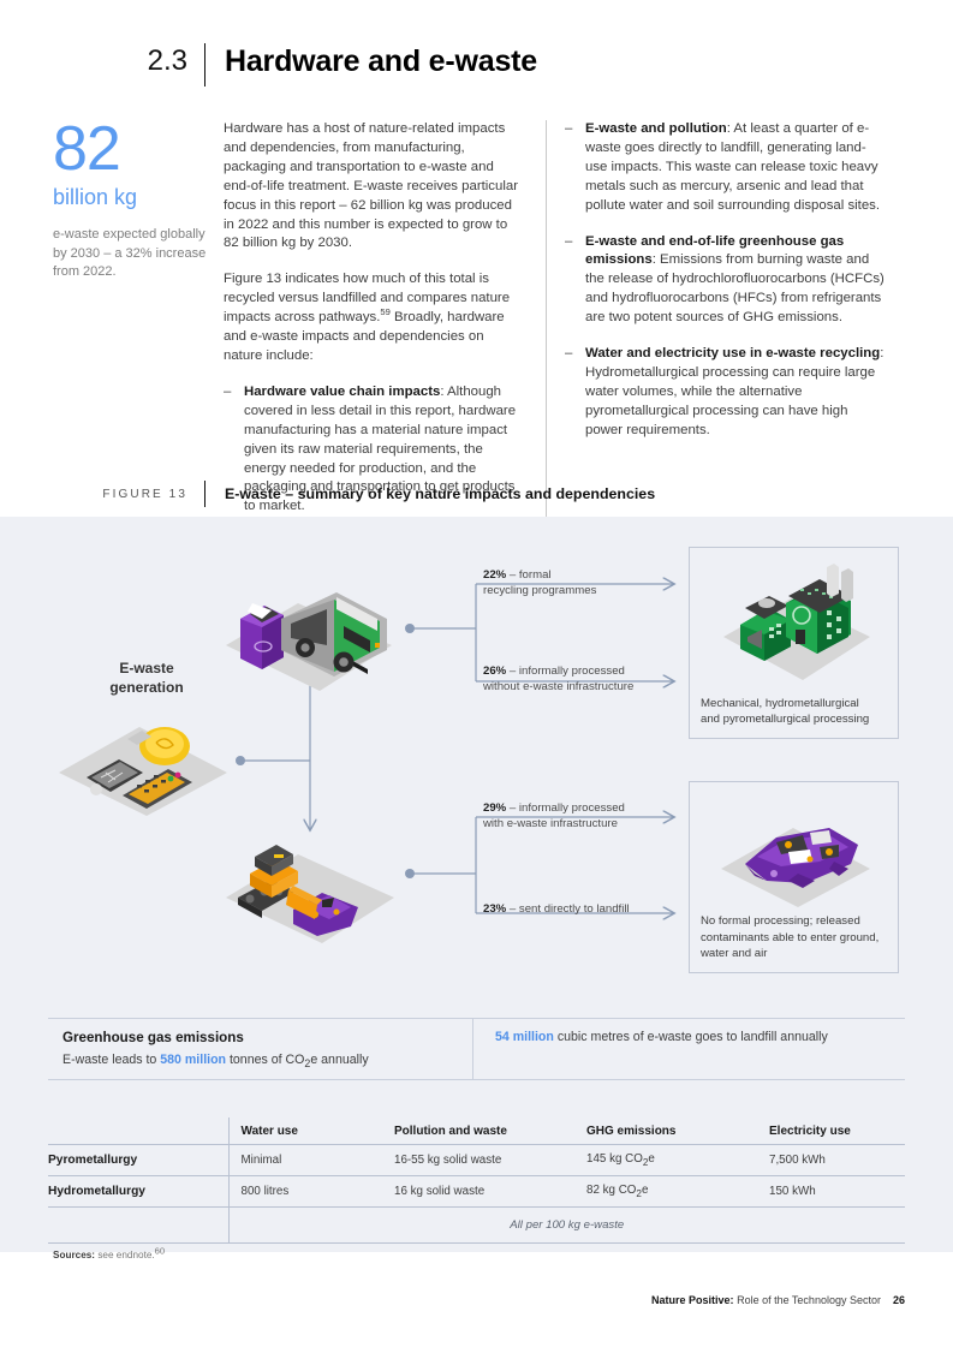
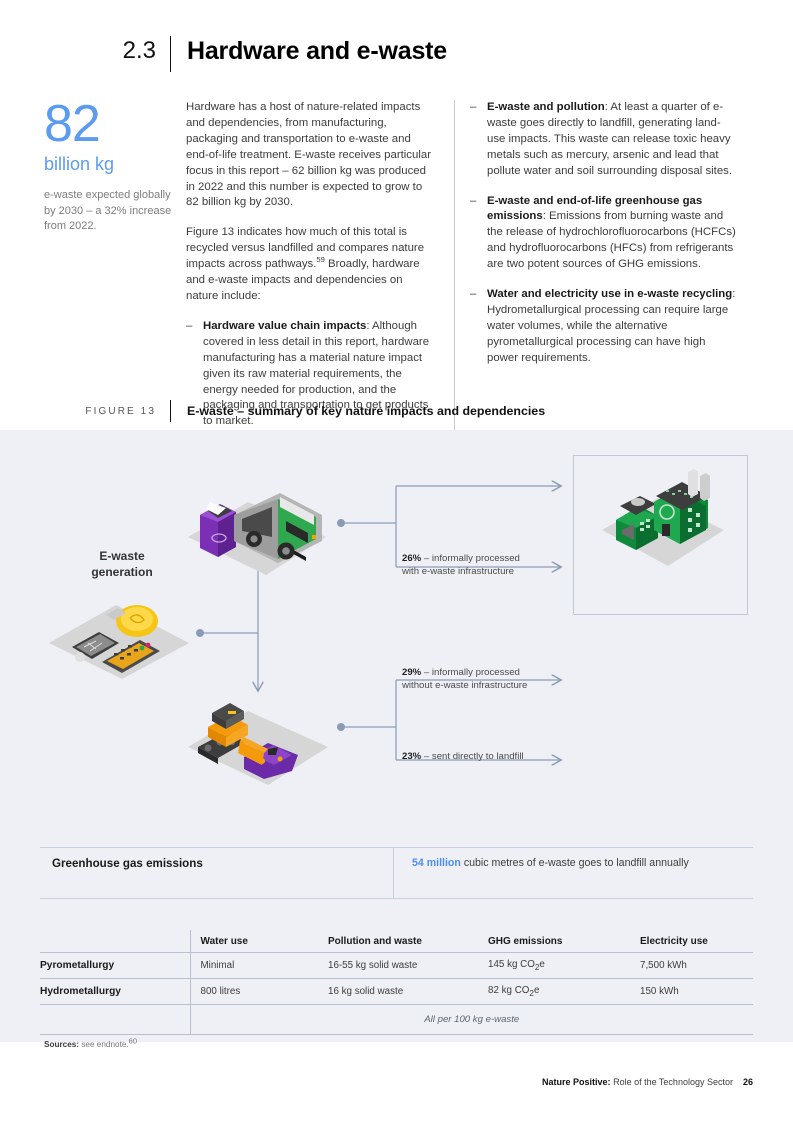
  2.3
  Hardware and e-waste
  82
  billion kg
  e-waste expected globally by 2030 – a 32% increase from 2022.
  Hardware has a host of nature-related impacts and dependencies, from manufacturing, packaging and transportation to e-waste and end-of-life treatment. E-waste receives particular focus in this report – 62 billion kg was produced in 2022 and this number is expected to grow to 82 billion kg by 2030.
  Figure 13 indicates how much of this total is recycled versus landfilled and compares nature impacts across pathways.59 Broadly, hardware and e-waste impacts and dependencies on nature include:
  –
  Hardware value chain impacts: Although covered in less detail in this report, hardware manufacturing has a material nature impact given its raw material requirements, the energy needed for production, and the packaging and transportation to get products to market.
  –
  E-waste and pollution: At least a quarter of e-waste goes directly to landfill, generating land-use impacts. This waste can release toxic heavy metals such as mercury, arsenic and lead that pollute water and soil surrounding disposal sites.
  –
  E-waste and end-of-life greenhouse gas emissions: Emissions from burning waste and the release of hydrochlorofluorocarbons (HCFCs) and hydrofluorocarbons (HFCs) from refrigerants are two potent sources of GHG emissions.
  –
  Water and electricity use in e-waste recycling: Hydrometallurgical processing can require large water volumes, while the alternative pyrometallurgical processing can have high power requirements.
  FIGURE 13
  E-waste – summary of key nature impacts and dependencies
  E-waste
  generation
- 22% – formal
- recycling programmes
  26% – informally processed
- without e-waste infrastructure
+ with e-waste infrastructure
  29% – informally processed
- with e-waste infrastructure
+ without e-waste infrastructure
  23% – sent directly to landfill
- Mechanical, hydrometallurgical
- and pyrometallurgical processing
- No formal processing; released
- contaminants able to enter ground,
- water and air
  Greenhouse gas emissions
- E-waste leads to 580 million tonnes of CO2e annually
  54 million cubic metres of e-waste goes to landfill annually
  	Water use	Pollution and waste	GHG emissions	Electricity use
  Pyrometallurgy	Minimal	16-55 kg solid waste	145 kg CO2e	7,500 kWh
  Hydrometallurgy	800 litres	16 kg solid waste	82 kg CO2e	150 kWh
  	All per 100 kg e-waste
  Sources: see endnote.60
  Nature Positive: Role of the Technology Sector 26
